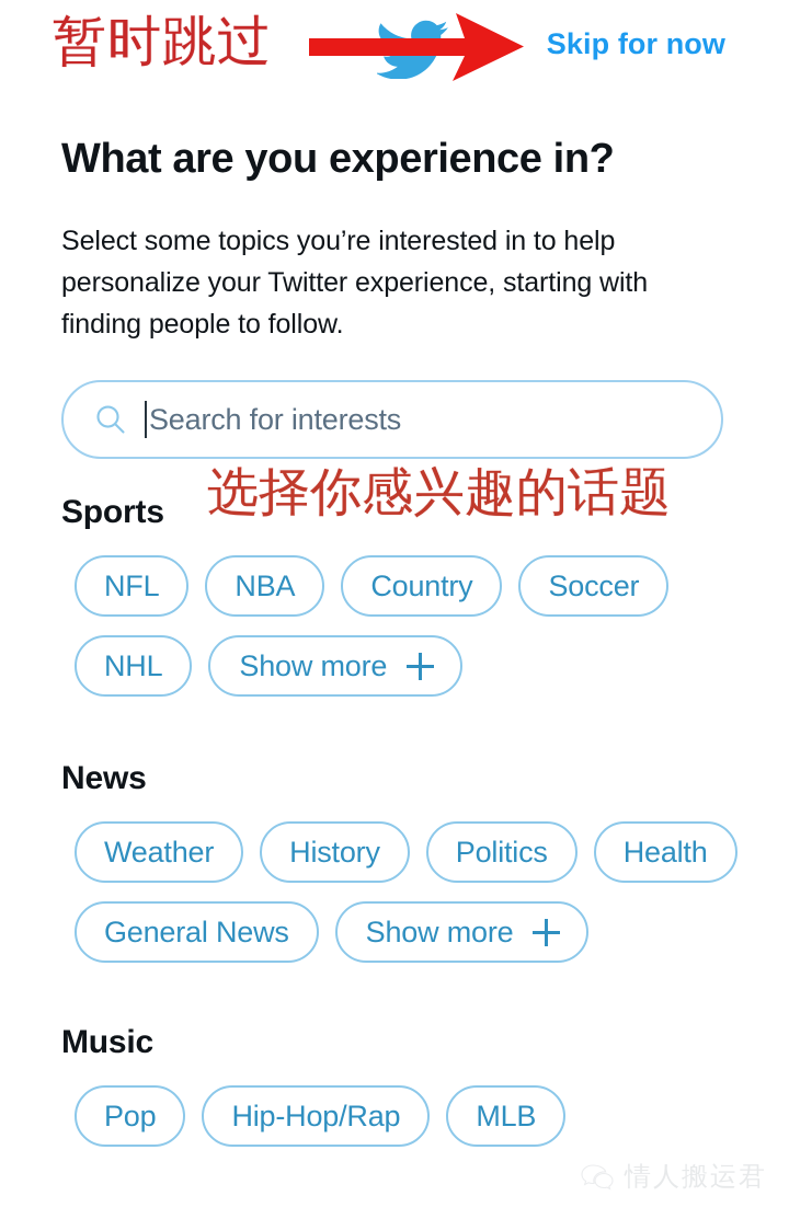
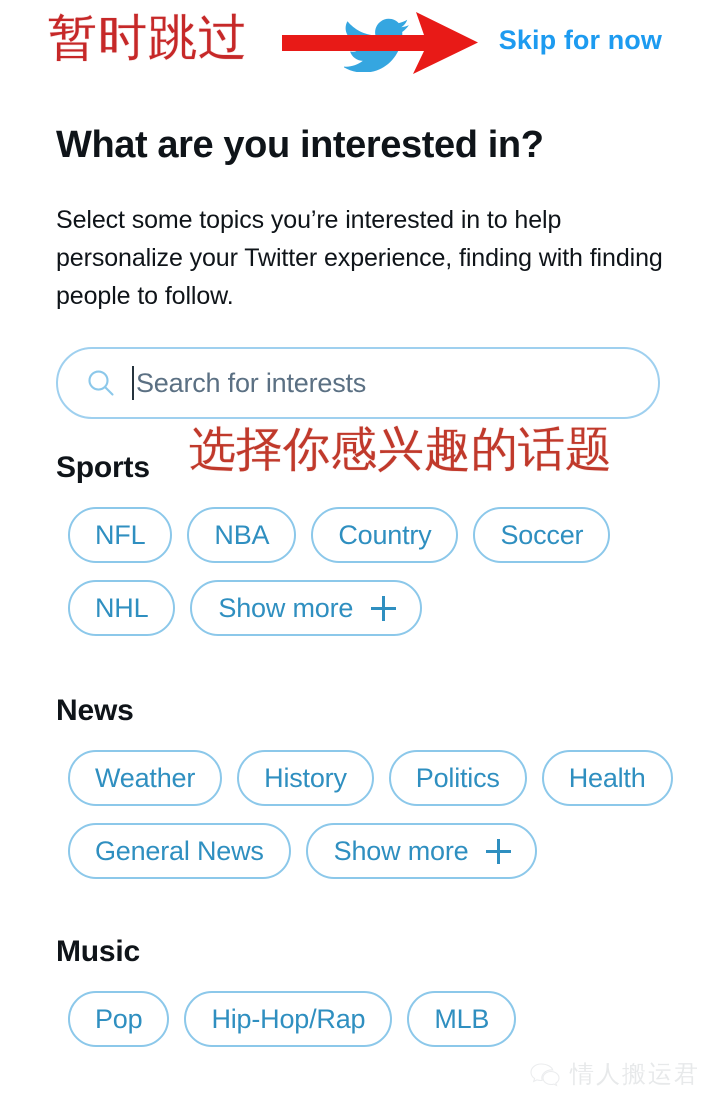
  暂时跳过
  Skip for now
- What are you experience in?
+ What are you interested in?
- Select some topics you’re interested in to help personalize your Twitter experience, starting with finding people to follow.
+ Select some topics you’re interested in to help personalize your Twitter experience, finding with finding people to follow.
  Search for interests
  Sports
  选择你感兴趣的话题
  NFL
  NBA
  Country
  Soccer
  NHL
  Show more
  News
  Weather
  History
  Politics
  Health
  General News
  Show more
  Music
  Pop
  Hip-Hop/Rap
  MLB
  情人搬运君
